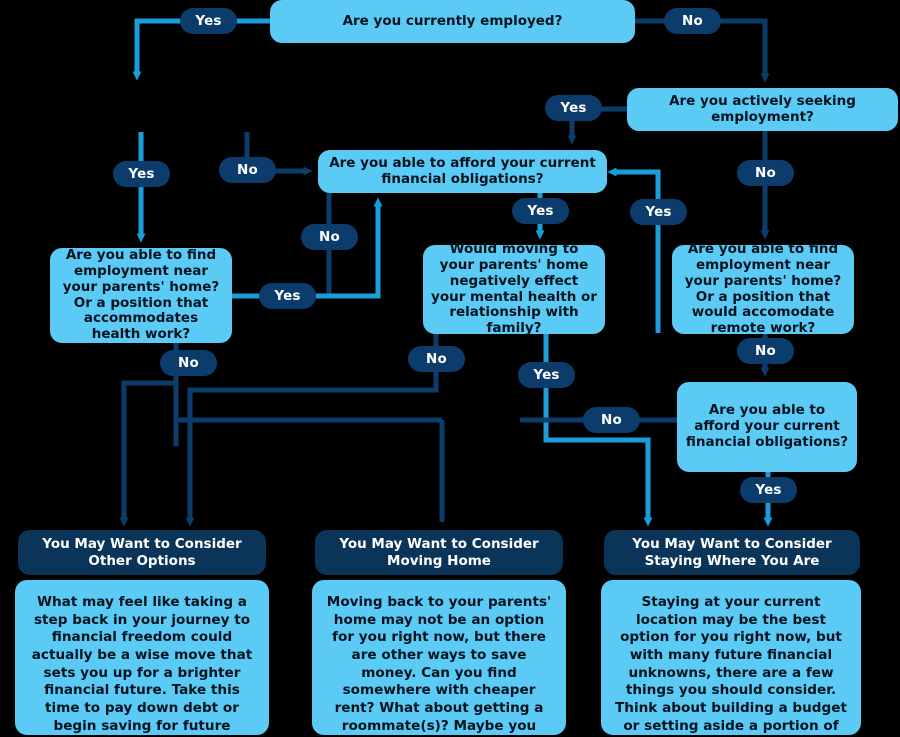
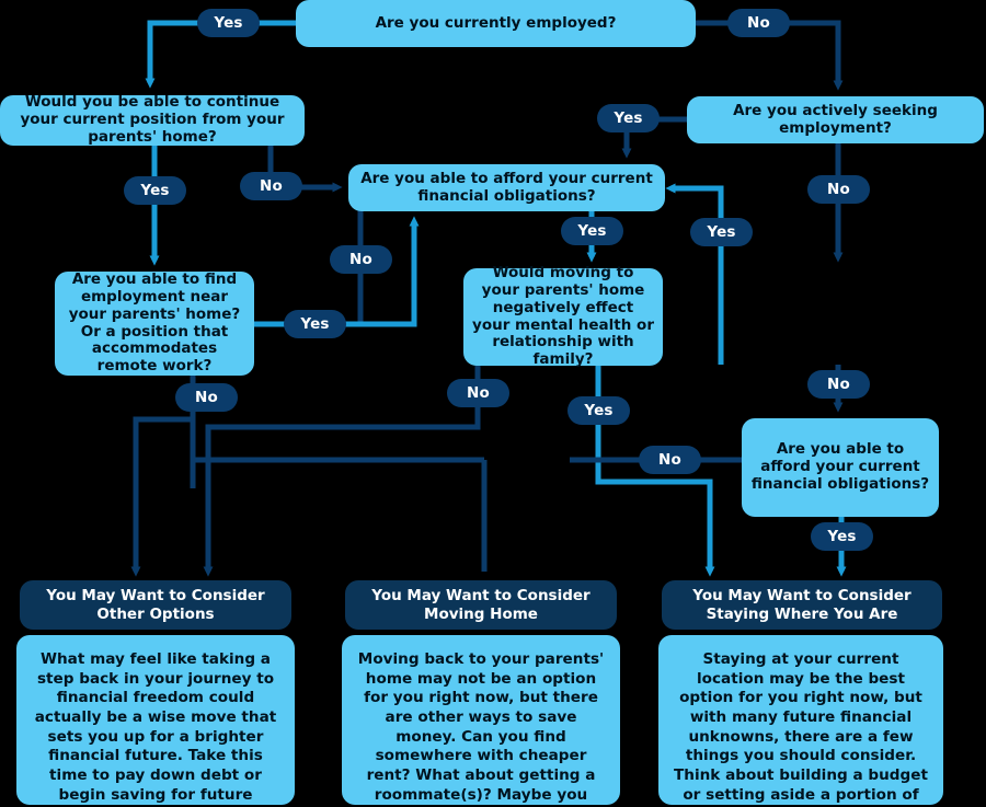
  Are you currently employed?
+ Would you be able to continue your current position from your parents' home?
  Are you actively seeking employment?
  Are you able to afford your current financial obligations?
- Are you able to find employment near your parents' home? Or a position that accommodates health work?
+ Are you able to find employment near your parents' home? Or a position that accommodates remote work?
  Would moving to your parents' home negatively effect your mental health or relationship with family?
- Are you able to find employment near your parents' home? Or a position that would accomodate remote work?
  Are you able to afford your current financial obligations?
  Yes
  No
  Yes
  No
  Yes
  No
  Yes
  No
  Yes
  No
  No
  Yes
  Yes
  No
  No
  Yes
  You May Want to Consider
  Other Options
  What may feel like taking a step back in your journey to financial freedom could actually be a wise move that sets you up for a brighter financial future. Take this time to pay down debt or begin saving for future
  You May Want to Consider
  Moving Home
  Moving back to your parents' home may not be an option for you right now, but there are other ways to save money. Can you find somewhere with cheaper rent? What about getting a roommate(s)? Maybe you
  You May Want to Consider
  Staying Where You Are
  Staying at your current location may be the best option for you right now, but with many future financial unknowns, there are a few things you should consider. Think about building a budget or setting aside a portion of
